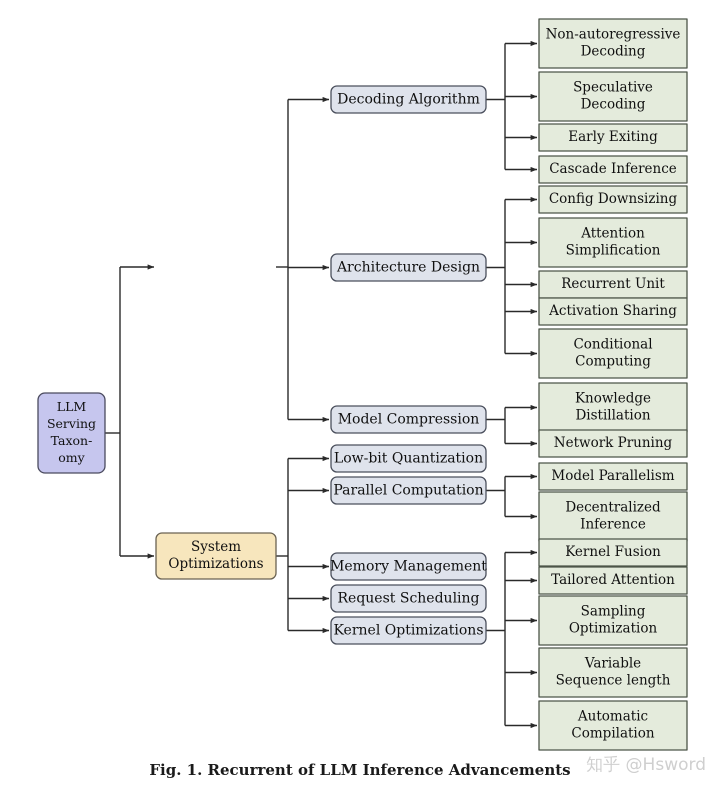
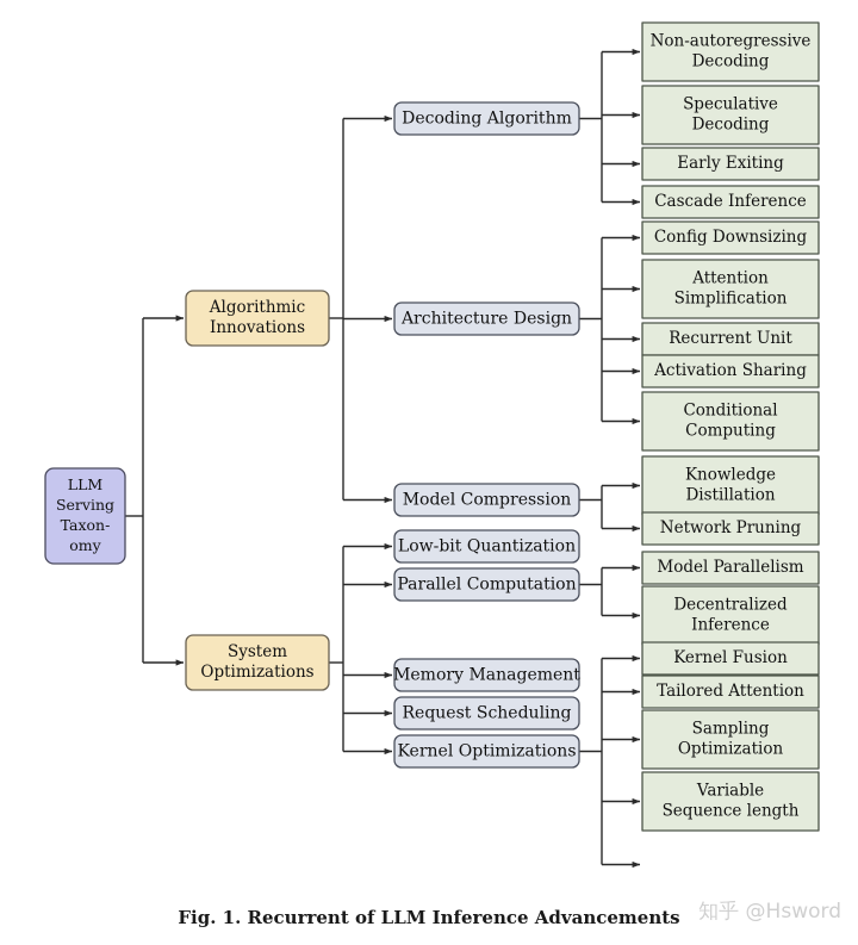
  LLM
  Serving
  Taxon-
  omy
+ Algorithmic
+ Innovations
  System
  Optimizations
  Decoding Algorithm
  Architecture Design
  Model Compression
  Low-bit Quantization
  Parallel Computation
  Memory Management
  Request Scheduling
  Kernel Optimizations
  Non-autoregressive
  Decoding
  Speculative
  Decoding
  Early Exiting
  Cascade Inference
  Config Downsizing
  Attention
  Simplification
  Recurrent Unit
  Activation Sharing
  Conditional
  Computing
  Knowledge
  Distillation
  Network Pruning
  Model Parallelism
  Decentralized
  Inference
  Kernel Fusion
  Tailored Attention
  Sampling
  Optimization
  Variable
  Sequence length
- Automatic
- Compilation
  Fig. 1. Recurrent of LLM Inference Advancements
  知乎 @Hsword
